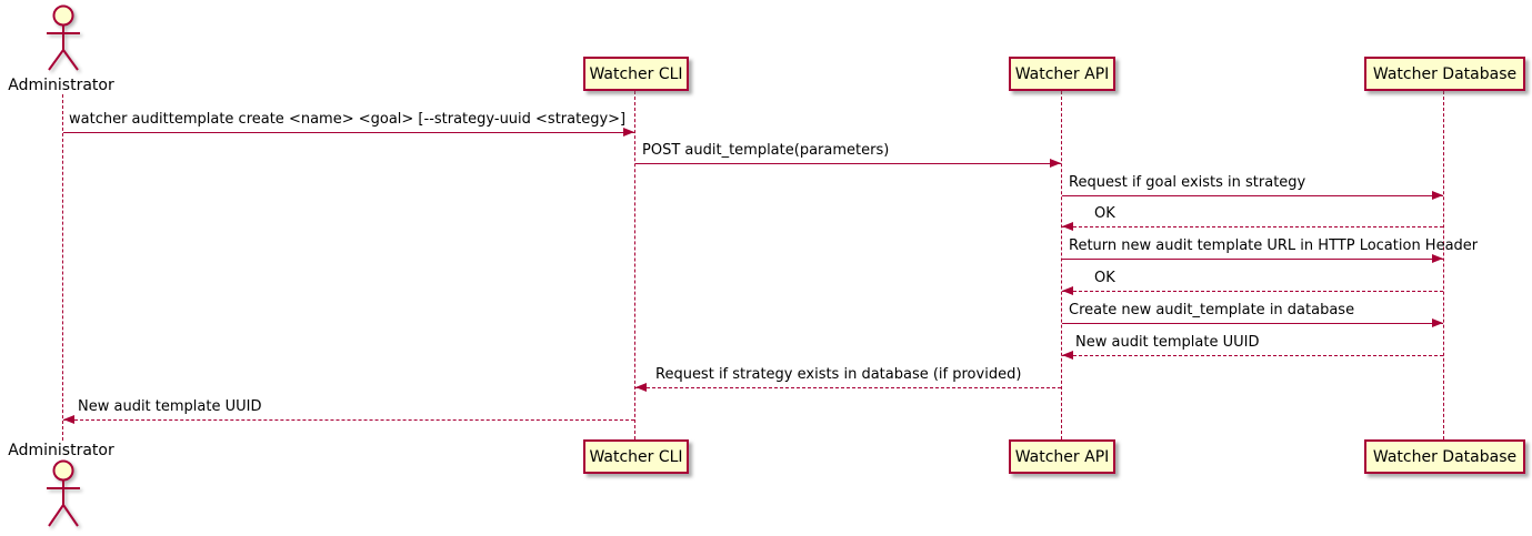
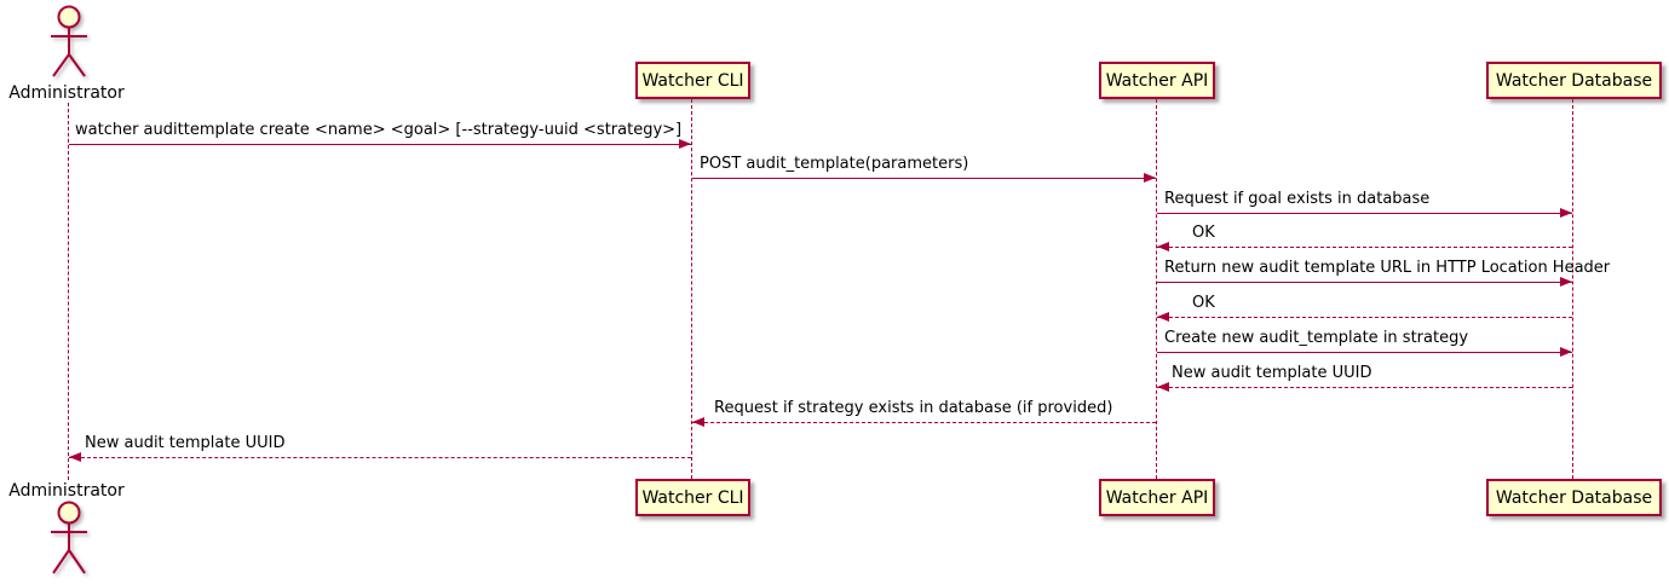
  Administrator
  Administrator
  Watcher CLI
  Watcher API
  Watcher Database
  Watcher CLI
  Watcher API
  Watcher Database
  watcher audittemplate create <name> <goal> [--strategy-uuid <strategy>]
  POST audit_template(parameters)
- Request if goal exists in strategy
+ Request if goal exists in database
  OK
  Return new audit template URL in HTTP Location Header
  OK
- Create new audit_template in database
+ Create new audit_template in strategy
  New audit template UUID
  Request if strategy exists in database (if provided)
  New audit template UUID
